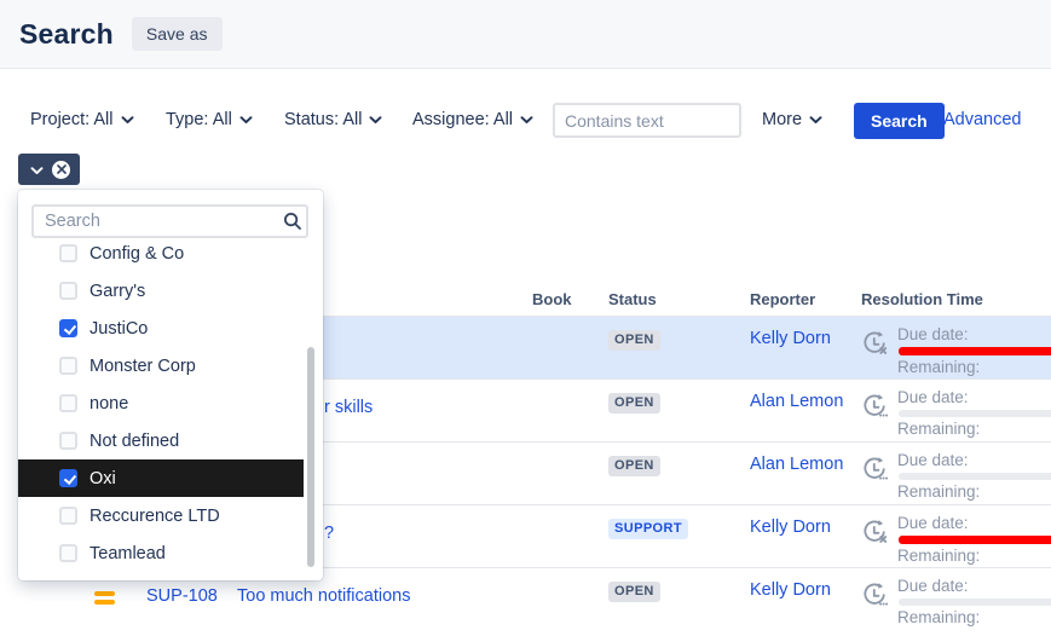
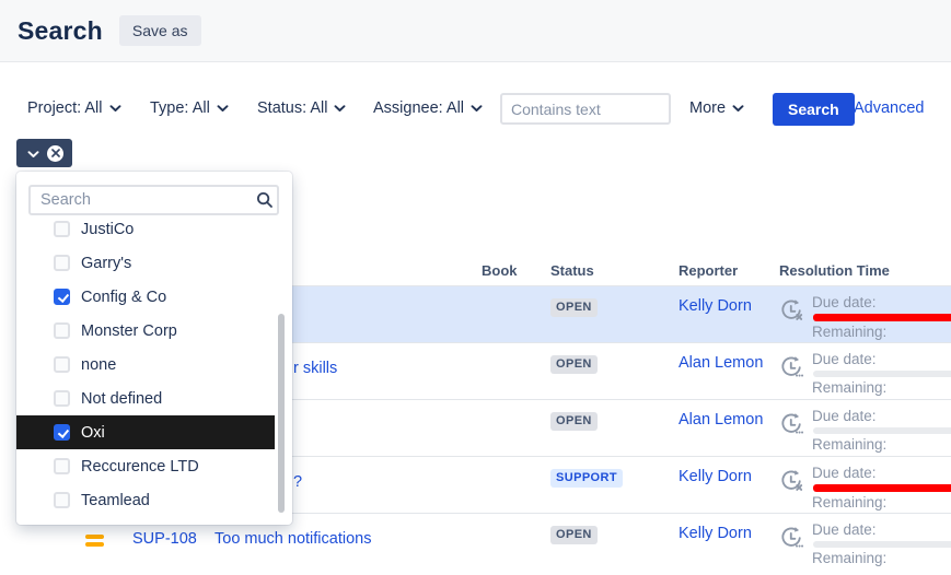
  Search
  Save as
  Project: All
  Type: All
  Status: All
  Assignee: All
  Contains text
  More
  Search
  Advanced
  Book
  Status
  Reporter
  Resolution Time
  OPEN
  Kelly Dorn
  Due date:
  Remaining:
  r skills
  OPEN
  Alan Lemon
  Due date:
  Remaining:
  OPEN
  Alan Lemon
  Due date:
  Remaining:
  ?
  SUPPORT
  Kelly Dorn
  Due date:
  Remaining:
  SUP-108
  Too much notifications
  OPEN
  Kelly Dorn
  Due date:
  Remaining:
  Search
- Config & Co
+ JustiCo
  Garry's
- JustiCo
+ Config & Co
  Monster Corp
  none
  Not defined
  Oxi
  Reccurence LTD
  Teamlead
